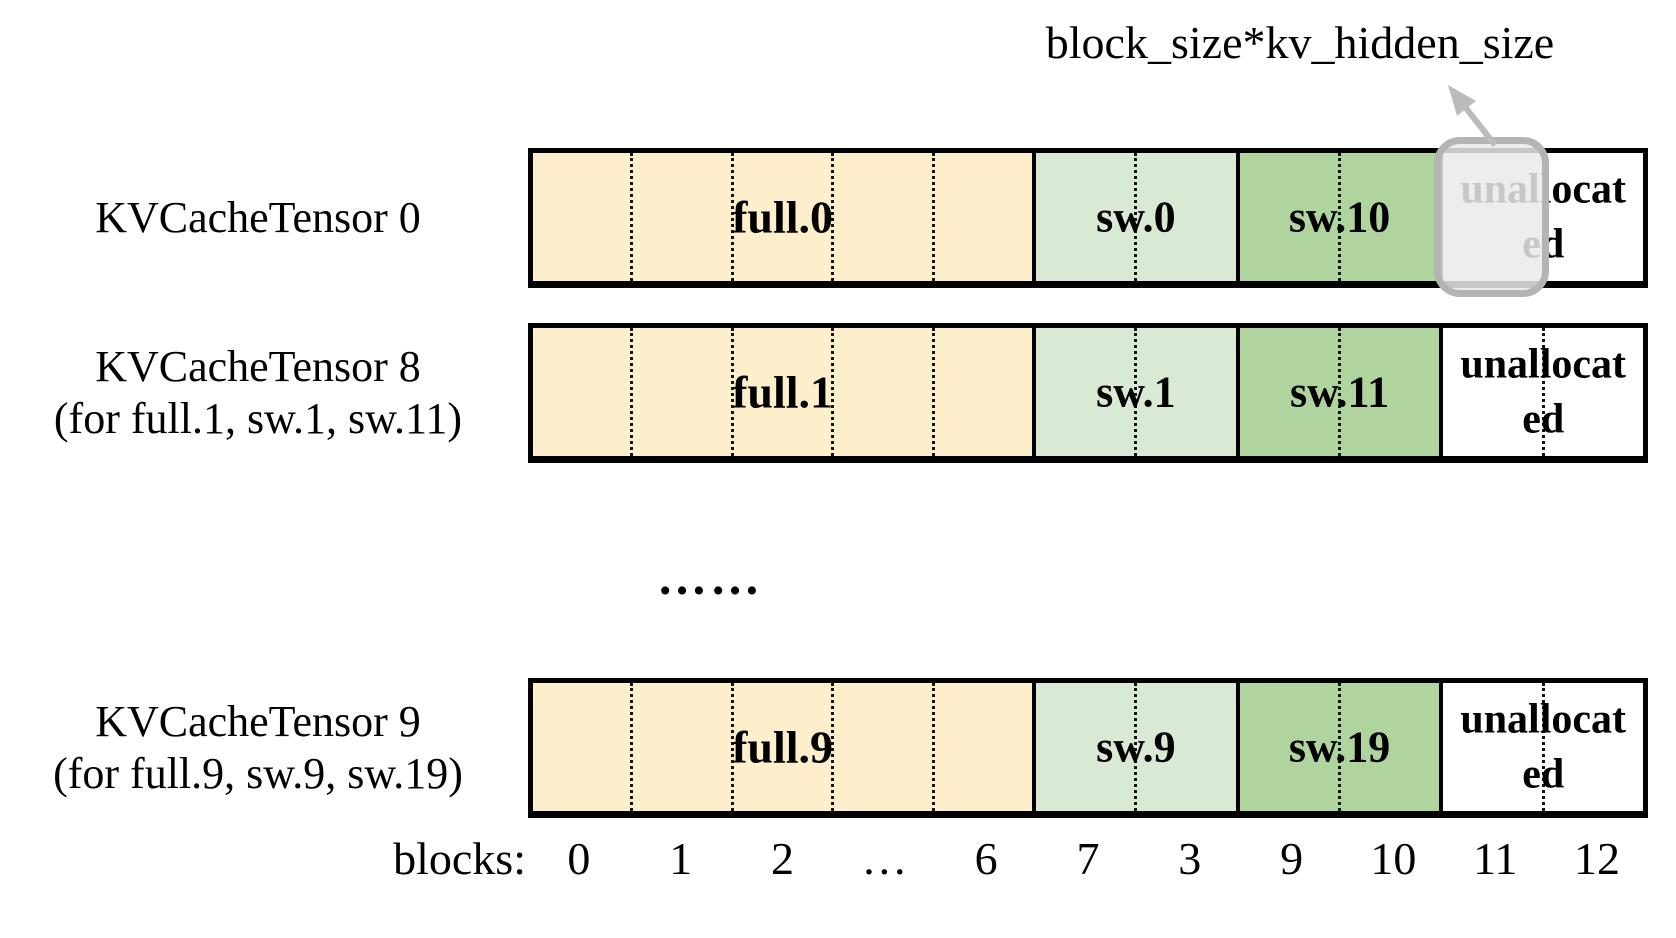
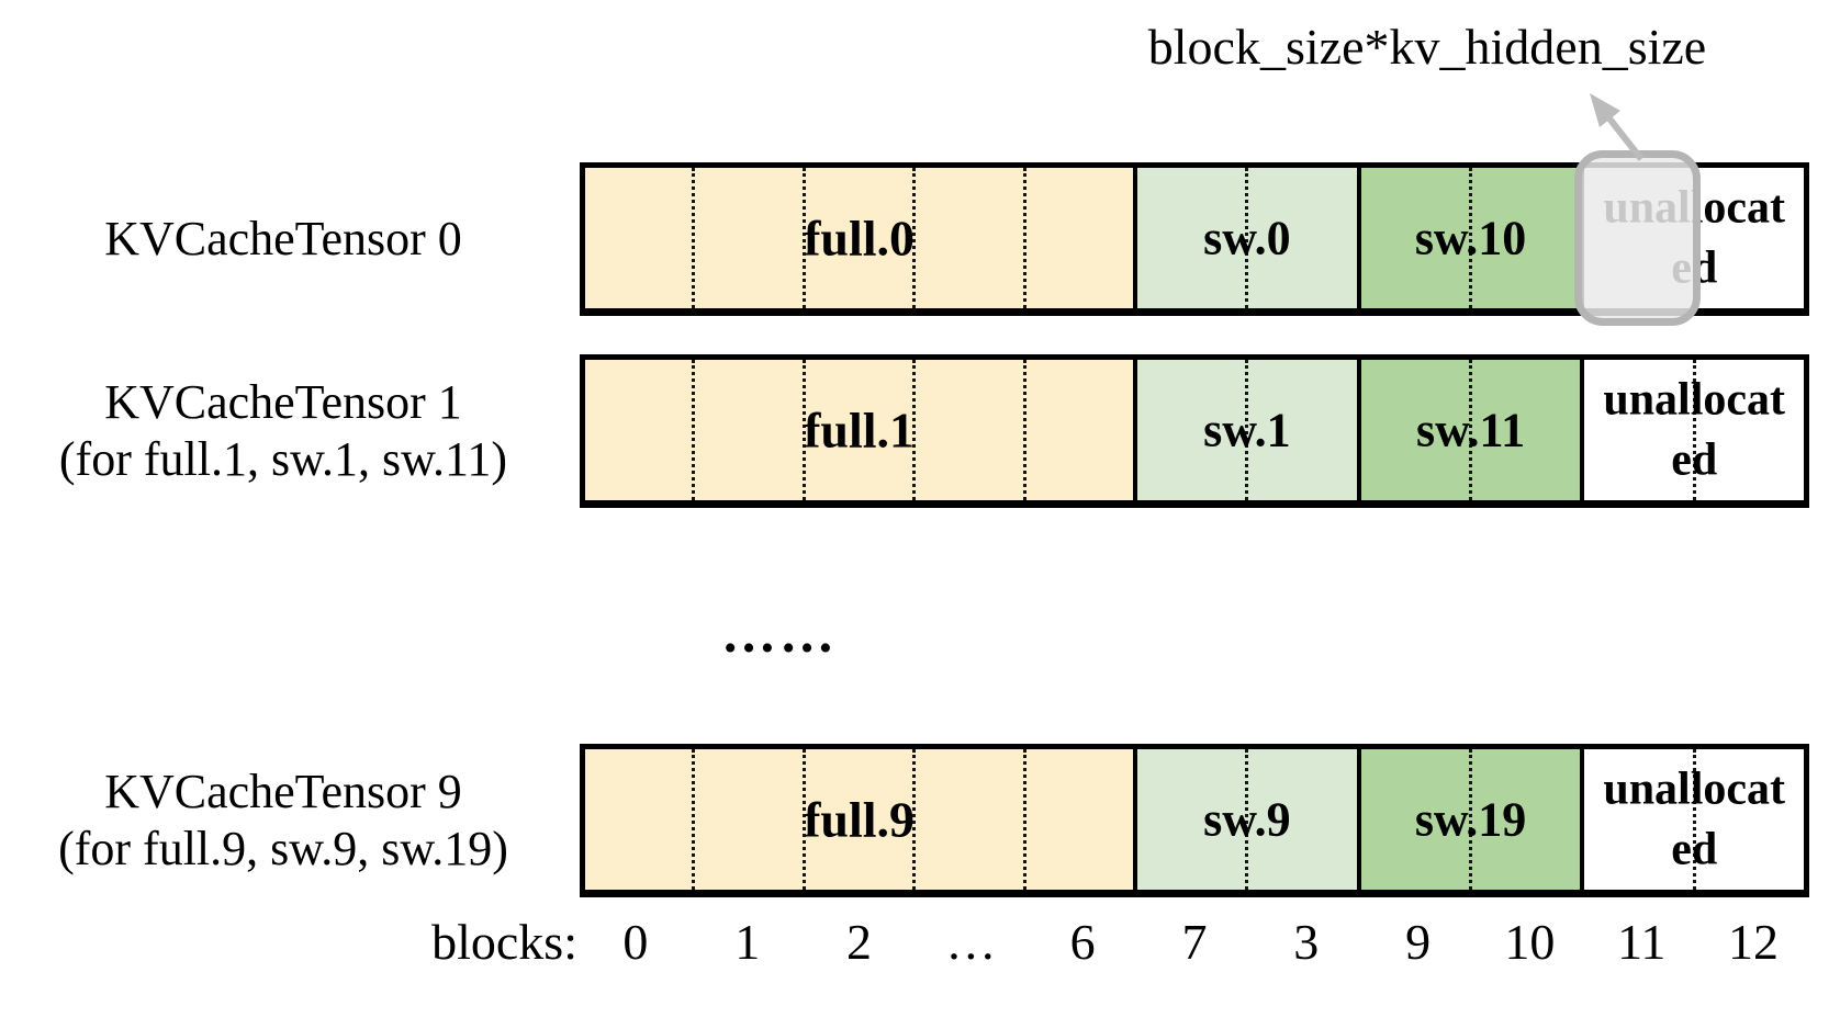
  block_size*kv_hidden_size
  KVCacheTensor 0
  full.0
  sw.0
  sw.10
  unallocated
- KVCacheTensor 8
+ KVCacheTensor 1
  (for full.1, sw.1, sw.11)
  full.1
  sw.1
  sw.11
  unallocated
  ……
  KVCacheTensor 9
  (for full.9, sw.9, sw.19)
  full.9
  sw.9
  sw.19
  unallocated
  blocks:
  0
  1
  2
  …
  6
  7
  3
  9
  10
  11
  12
